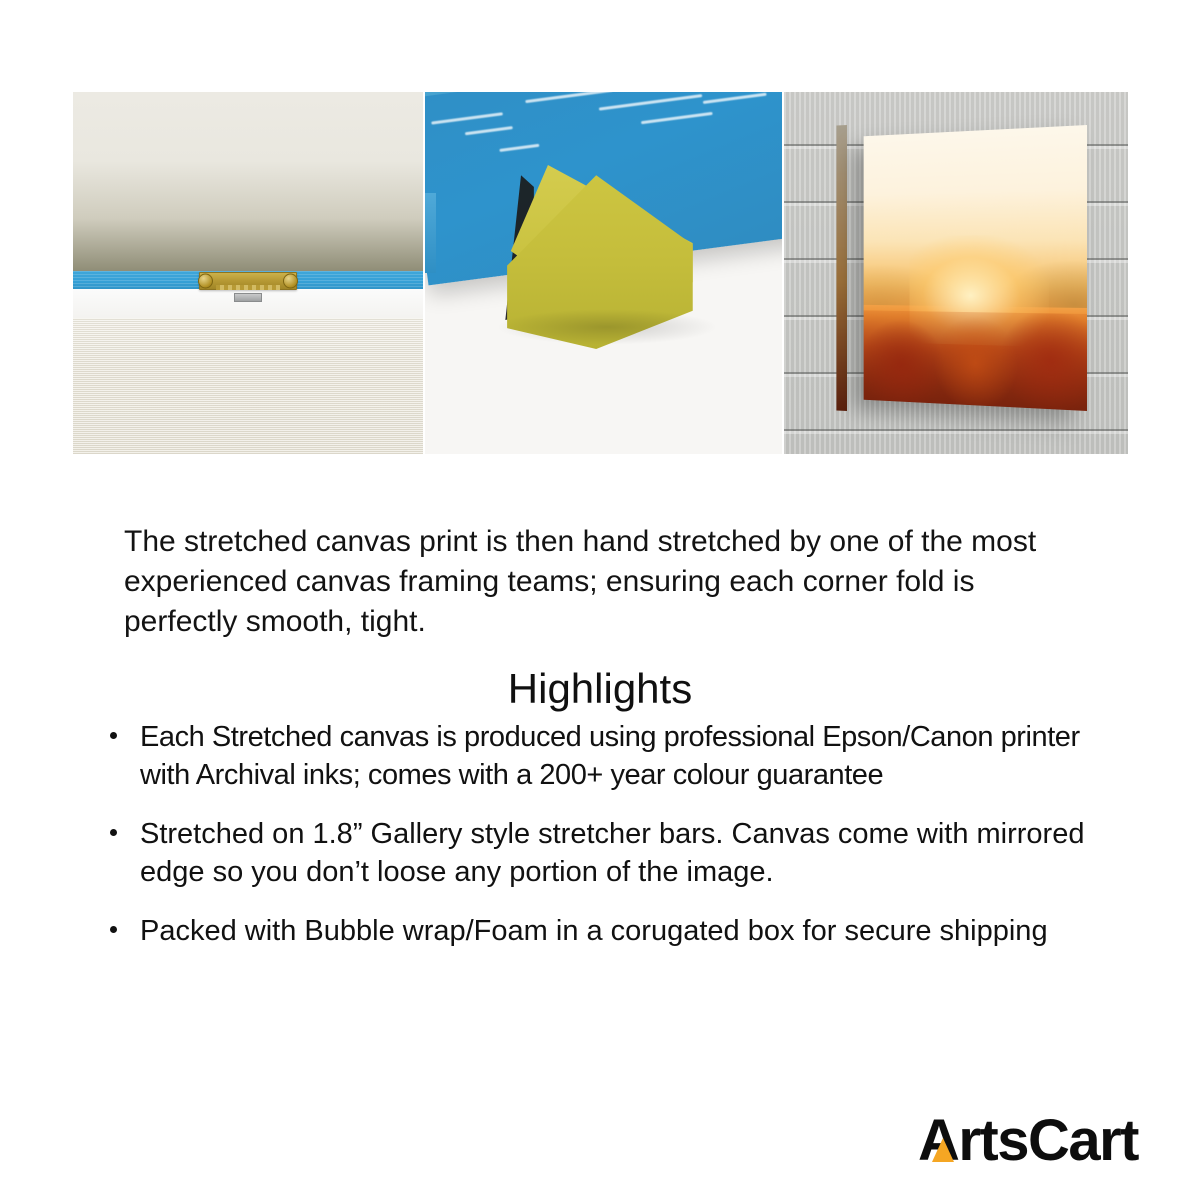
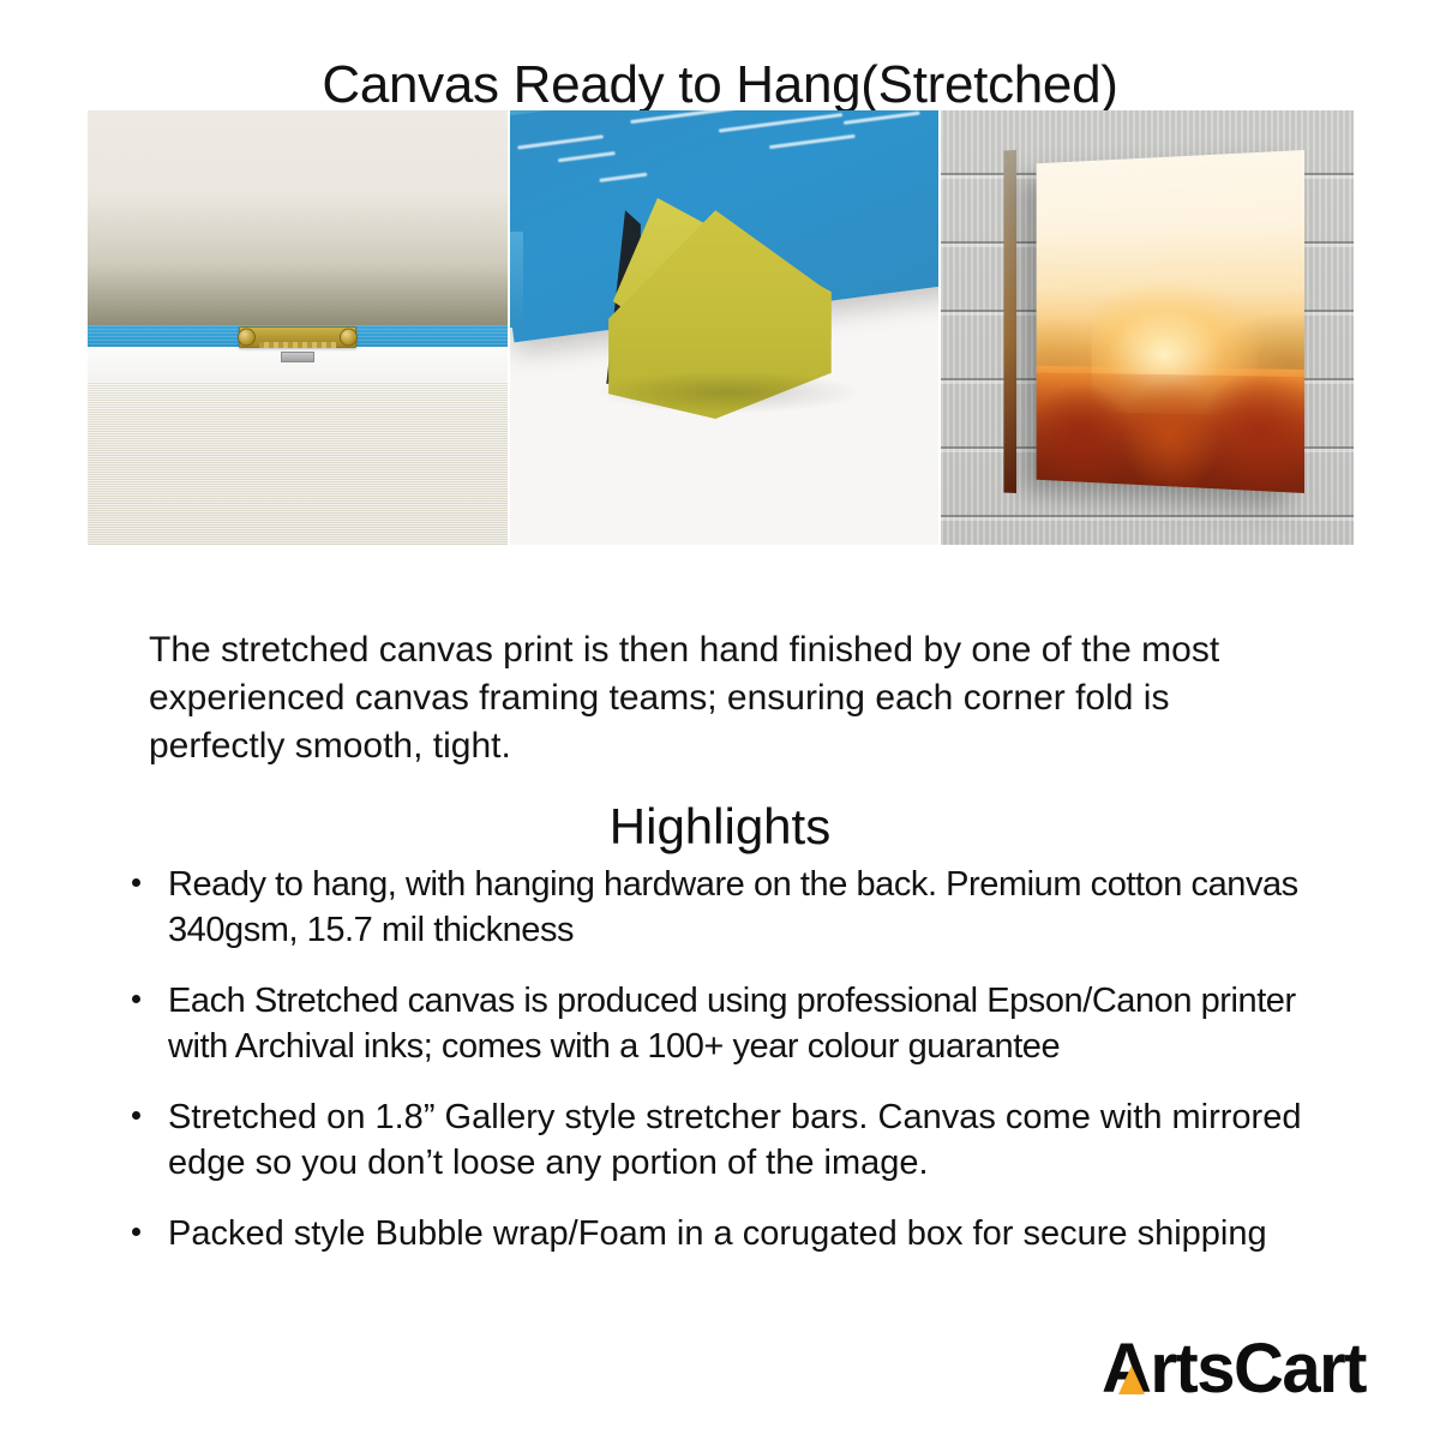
+ Canvas Ready to Hang(Stretched)
- The stretched canvas print is then hand stretched by one of the most experienced canvas framing teams; ensuring each corner fold is perfectly smooth, tight.
+ The stretched canvas print is then hand finished by one of the most experienced canvas framing teams; ensuring each corner fold is perfectly smooth, tight.
  Highlights
+ Ready to hang, with hanging hardware on the back. Premium cotton canvas 340gsm, 15.7 mil thickness
- Each Stretched canvas is produced using professional Epson/Canon printer with Archival inks; comes with a 200+ year colour guarantee
+ Each Stretched canvas is produced using professional Epson/Canon printer with Archival inks; comes with a 100+ year colour guarantee
  Stretched on 1.8” Gallery style stretcher bars. Canvas come with mirrored edge so you don’t loose any portion of the image.
- Packed with Bubble wrap/Foam in a corugated box for secure shipping
+ Packed style Bubble wrap/Foam in a corugated box for secure shipping
  ArtsCart
